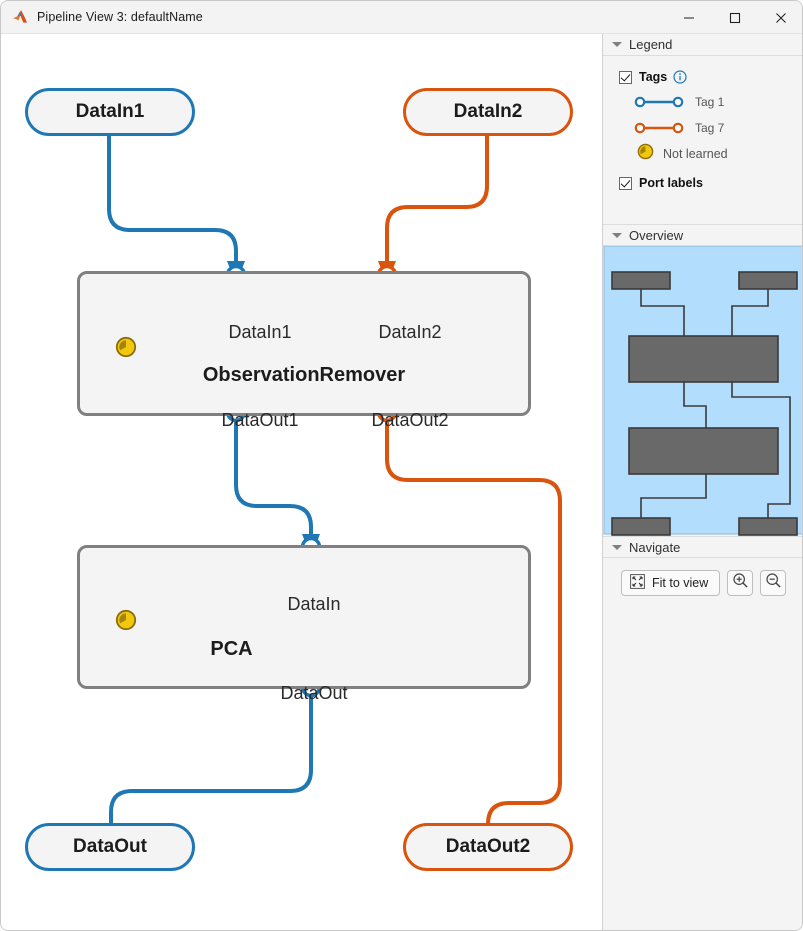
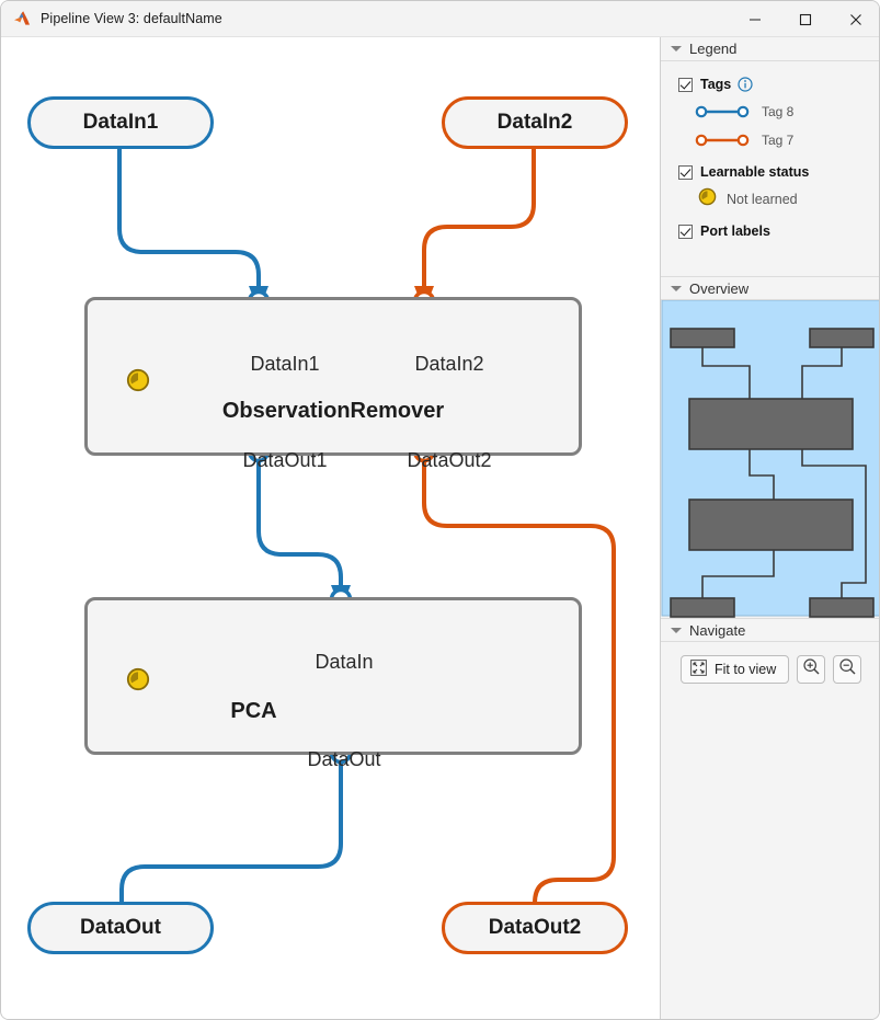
  Pipeline View 3: defaultName
  DataIn1
  DataIn2
  DataIn1
  DataIn2
  ObservationRemover
  DataOut1
  DataOut2
  DataIn
  PCA
  DataOut
  DataOut
  DataOut2
  Legend
  Tags
- Tag 1
+ Tag 8
  Tag 7
+ Learnable status
  Not learned
  Port labels
  Overview
  Navigate
  Fit to view
